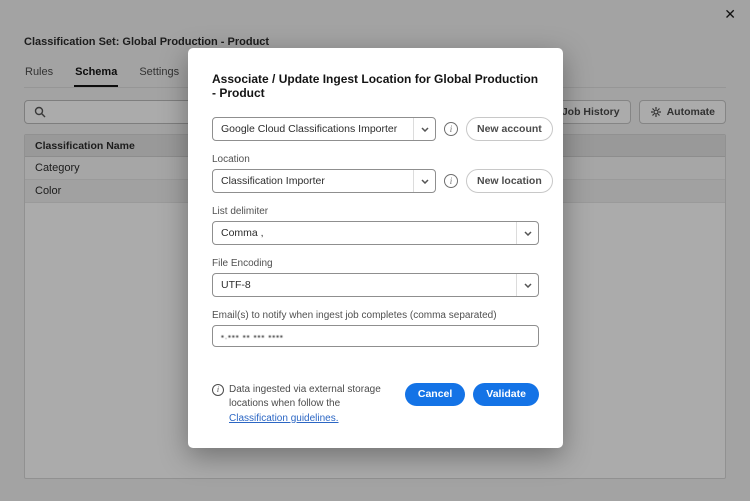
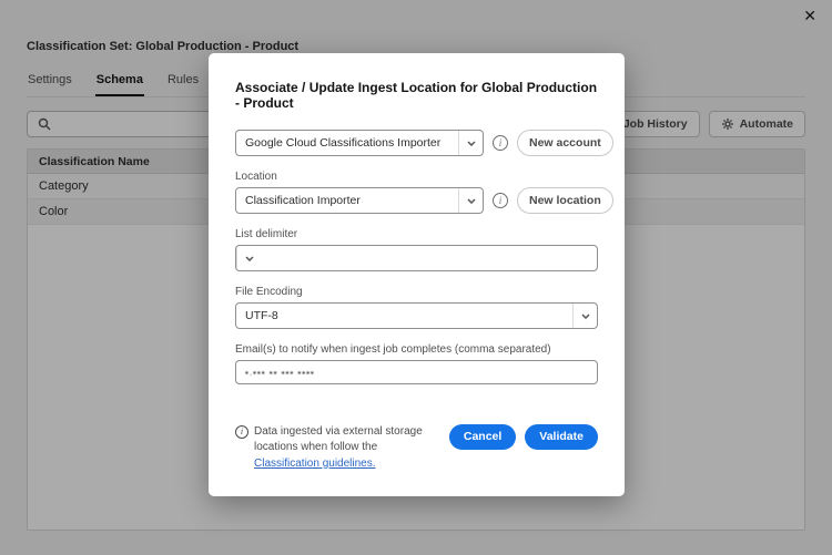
  Classification Set: Global Production - Product
- Rules
+ Settings
  Schema
- Settings
+ Rules
  Job History
  Automate
  Classification Name
  Category
  Color
  ✕
  Associate / Update Ingest Location for Global Production - Product
  Google Cloud Classifications Importer
  i
  New account
  Location
  Classification Importer
  i
  New location
  List delimiter
- Comma ,
  File Encoding
  UTF-8
  Email(s) to notify when ingest job completes (comma separated)
  ▪.▪▪▪ ▪▪ ▪▪▪ ▪▪▪▪
  i
  Data ingested via external storage locations when follow the Classification guidelines.
  Cancel
  Validate
